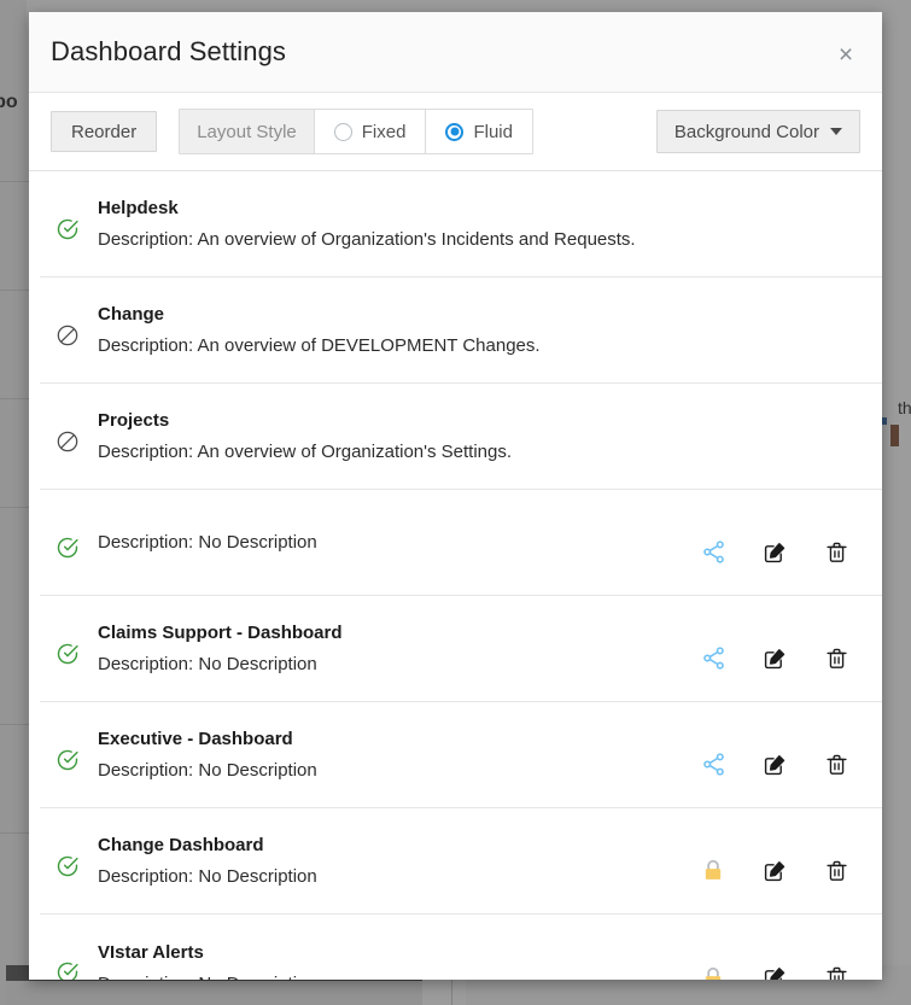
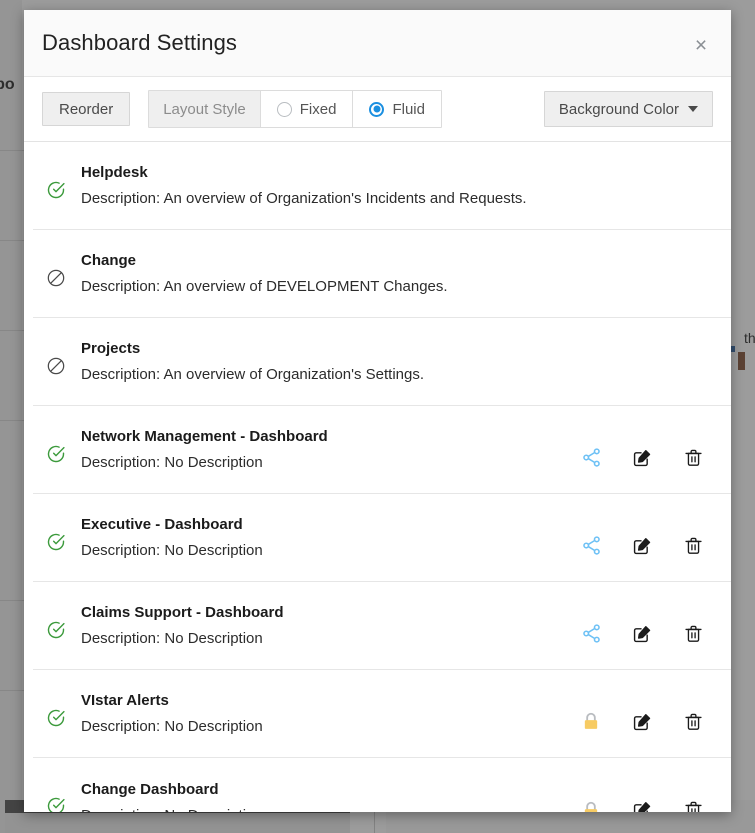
  th
  Dashboard Settings
  ×
  Reorder
  Layout Style
  Fixed
  Fluid
  Background Color
  Helpdesk
  Description: An overview of Organization's Incidents and Requests.
  Change
  Description: An overview of DEVELOPMENT Changes.
  Projects
  Description: An overview of Organization's Settings.
+ Network Management - Dashboard
  Description: No Description
- Claims Support - Dashboard
+ Executive - Dashboard
  Description: No Description
- Executive - Dashboard
+ Claims Support - Dashboard
  Description: No Description
- Change Dashboard
+ VIstar Alerts
  Description: No Description
- VIstar Alerts
+ Change Dashboard
